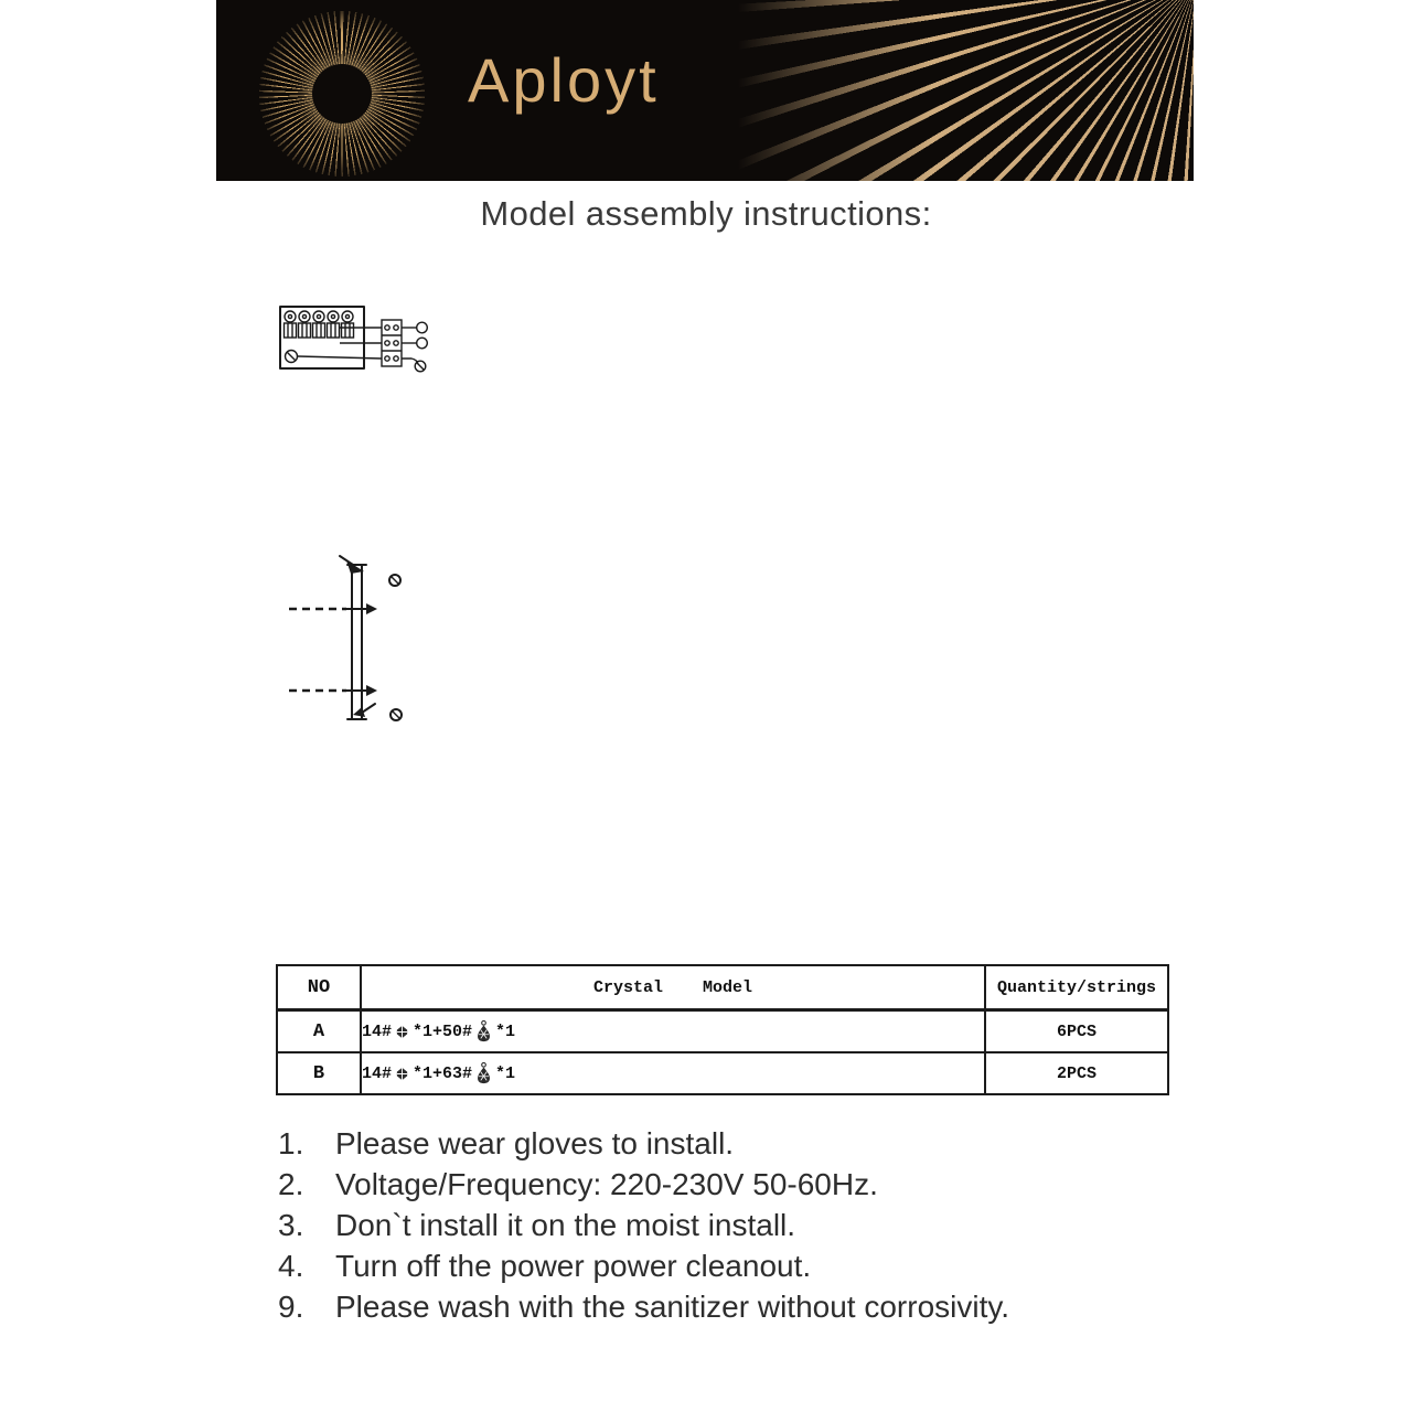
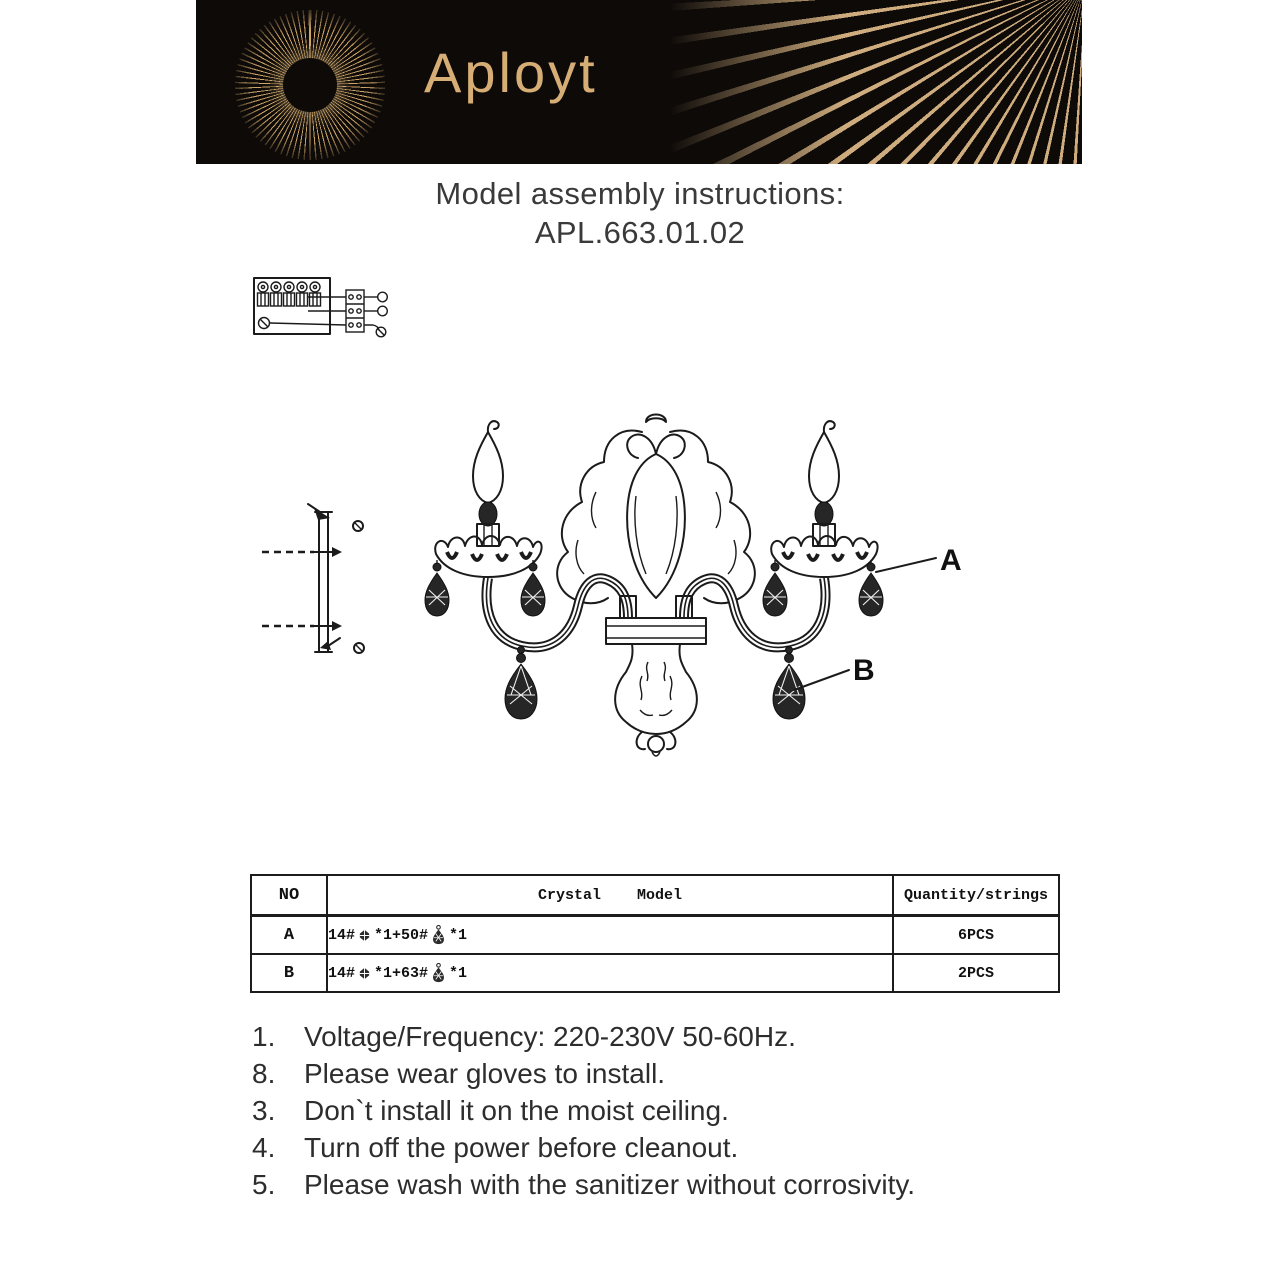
  Aployt
  Model assembly instructions:
+ APL.663.01.02
+ A
+ B
  NO	Crystal Model	Quantity/strings
  A	14# *1+50# *1	6PCS
  B	14# *1+63# *1	2PCS
  1.
- Please wear gloves to install.
+ Voltage/Frequency: 220-230V 50-60Hz.
- 2.
+ 8.
- Voltage/Frequency: 220-230V 50-60Hz.
+ Please wear gloves to install.
  3.
- Don`t install it on the moist install.
+ Don`t install it on the moist ceiling.
  4.
- Turn off the power power cleanout.
+ Turn off the power before cleanout.
- 9.
+ 5.
  Please wash with the sanitizer without corrosivity.
